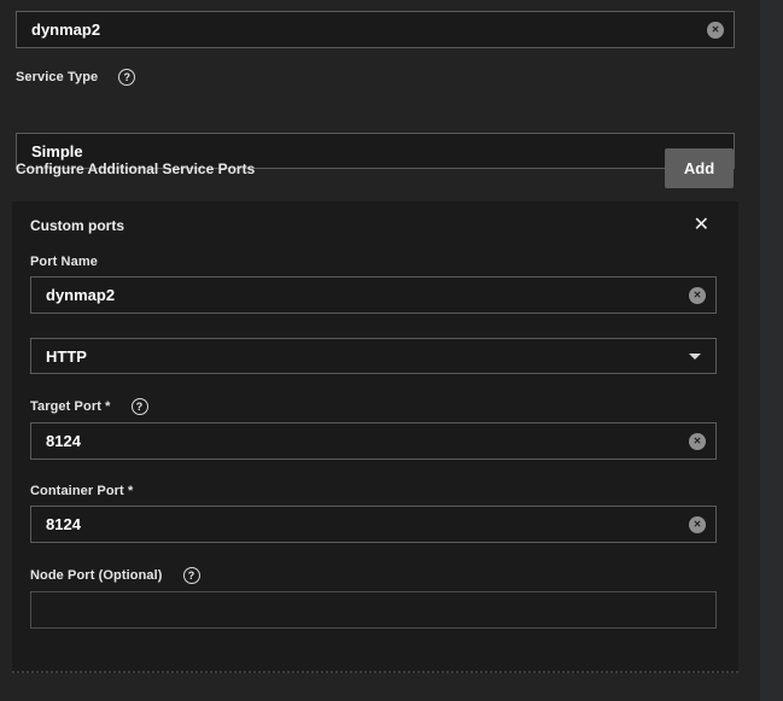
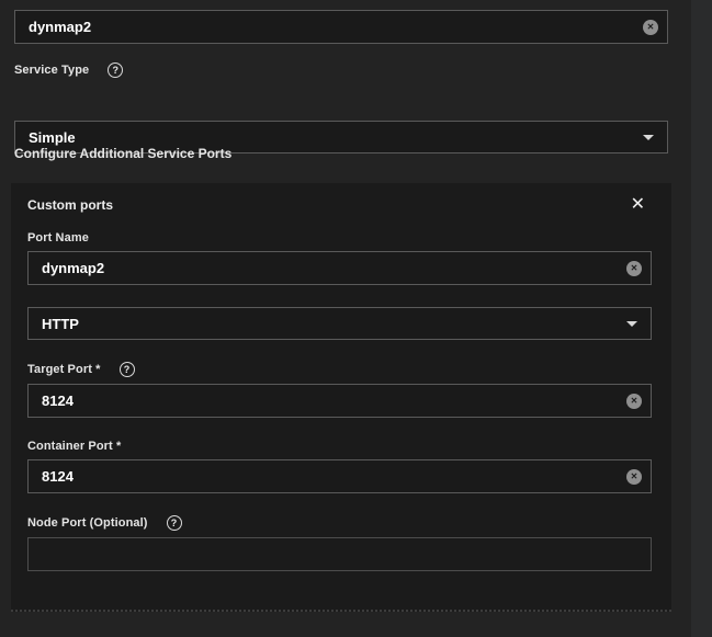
  dynmap2
  ✕
  Service Type
  ?
  Simple
  Configure Additional Service Ports
- Add
  Custom ports
  ✕
  Port Name
  dynmap2
  ✕
  HTTP
  Target Port *
  ?
  8124
  ✕
  Container Port *
  8124
  ✕
  Node Port (Optional)
  ?
